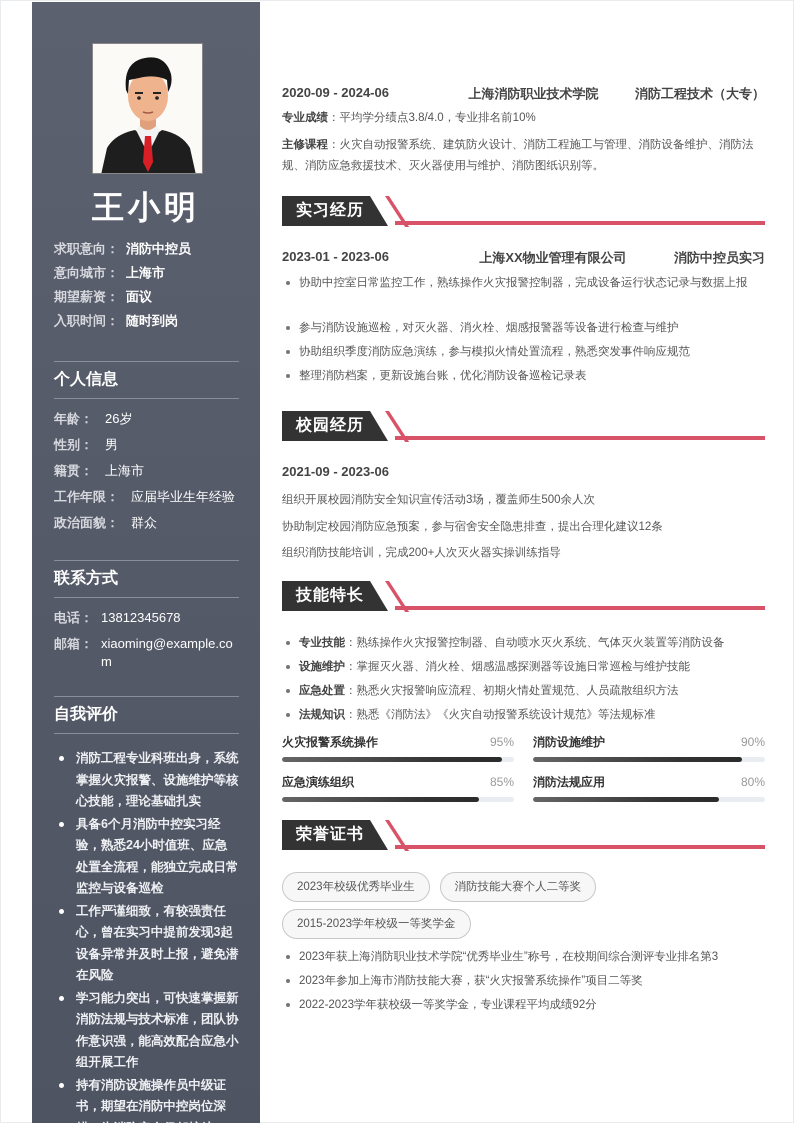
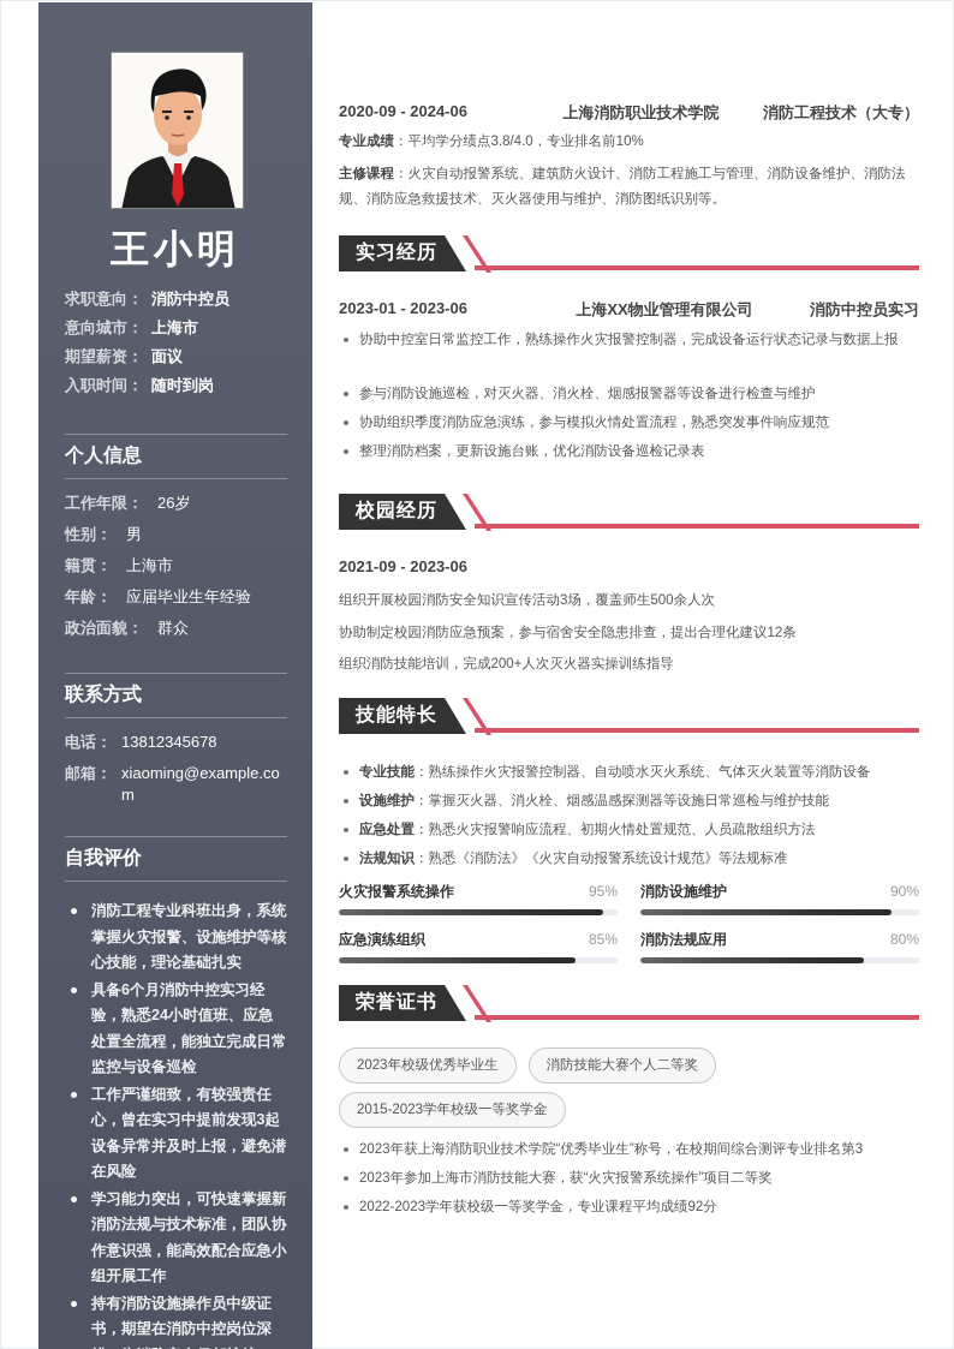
  王小明
  求职意向：
  消防中控员
  意向城市：
  上海市
  期望薪资：
  面议
  入职时间：
  随时到岗
  个人信息
- 年龄：
+ 工作年限：
  26岁
  性别：
  男
  籍贯：
  上海市
- 工作年限：
+ 年龄：
  应届毕业生年经验
  政治面貌：
  群众
  联系方式
  电话：
  13812345678
  邮箱：
  xiaoming@example.com
  自我评价
  消防工程专业科班出身，系统掌握火灾报警、设施维护等核心技能，理论基础扎实
  具备6个月消防中控实习经验，熟悉24小时值班、应急处置全流程，能独立完成日常监控与设备巡检
  工作严谨细致，有较强责任心，曾在实习中提前发现3起设备异常并及时上报，避免潜在风险
  学习能力突出，可快速掌握新消防法规与技术标准，团队协作意识强，能高效配合应急小组开展工作
  2020-09 - 2024-06
  上海消防职业技术学院
  消防工程技术（大专）
  专业成绩：平均学分绩点3.8/4.0，专业排名前10%
  主修课程：火灾自动报警系统、建筑防火设计、消防工程施工与管理、消防设备维护、消防法规、消防应急救援技术、灭火器使用与维护、消防图纸识别等。
  实习经历
  2023-01 - 2023-06
  上海XX物业管理有限公司
  消防中控员实习
  协助中控室日常监控工作，熟练操作火灾报警控制器，完成设备运行状态记录与数据上报
  参与消防设施巡检，对灭火器、消火栓、烟感报警器等设备进行检查与维护
  协助组织季度消防应急演练，参与模拟火情处置流程，熟悉突发事件响应规范
  整理消防档案，更新设施台账，优化消防设备巡检记录表
  校园经历
  2021-09 - 2023-06
  组织开展校园消防安全知识宣传活动3场，覆盖师生500余人次
  协助制定校园消防应急预案，参与宿舍安全隐患排查，提出合理化建议12条
  组织消防技能培训，完成200+人次灭火器实操训练指导
  技能特长
  专业技能：熟练操作火灾报警控制器、自动喷水灭火系统、气体灭火装置等消防设备
  设施维护：掌握灭火器、消火栓、烟感温感探测器等设施日常巡检与维护技能
  应急处置：熟悉火灾报警响应流程、初期火情处置规范、人员疏散组织方法
  法规知识：熟悉《消防法》《火灾自动报警系统设计规范》等法规标准
  火灾报警系统操作
  95%
  消防设施维护
  90%
  应急演练组织
  85%
  消防法规应用
  80%
  荣誉证书
  2023年校级优秀毕业生
  消防技能大赛个人二等奖
  2015-2023学年校级一等奖学金
  2023年获上海消防职业技术学院“优秀毕业生”称号，在校期间综合测评专业排名第3
  2023年参加上海市消防技能大赛，获“火灾报警系统操作”项目二等奖
  2022-2023学年获校级一等奖学金，专业课程平均成绩92分
